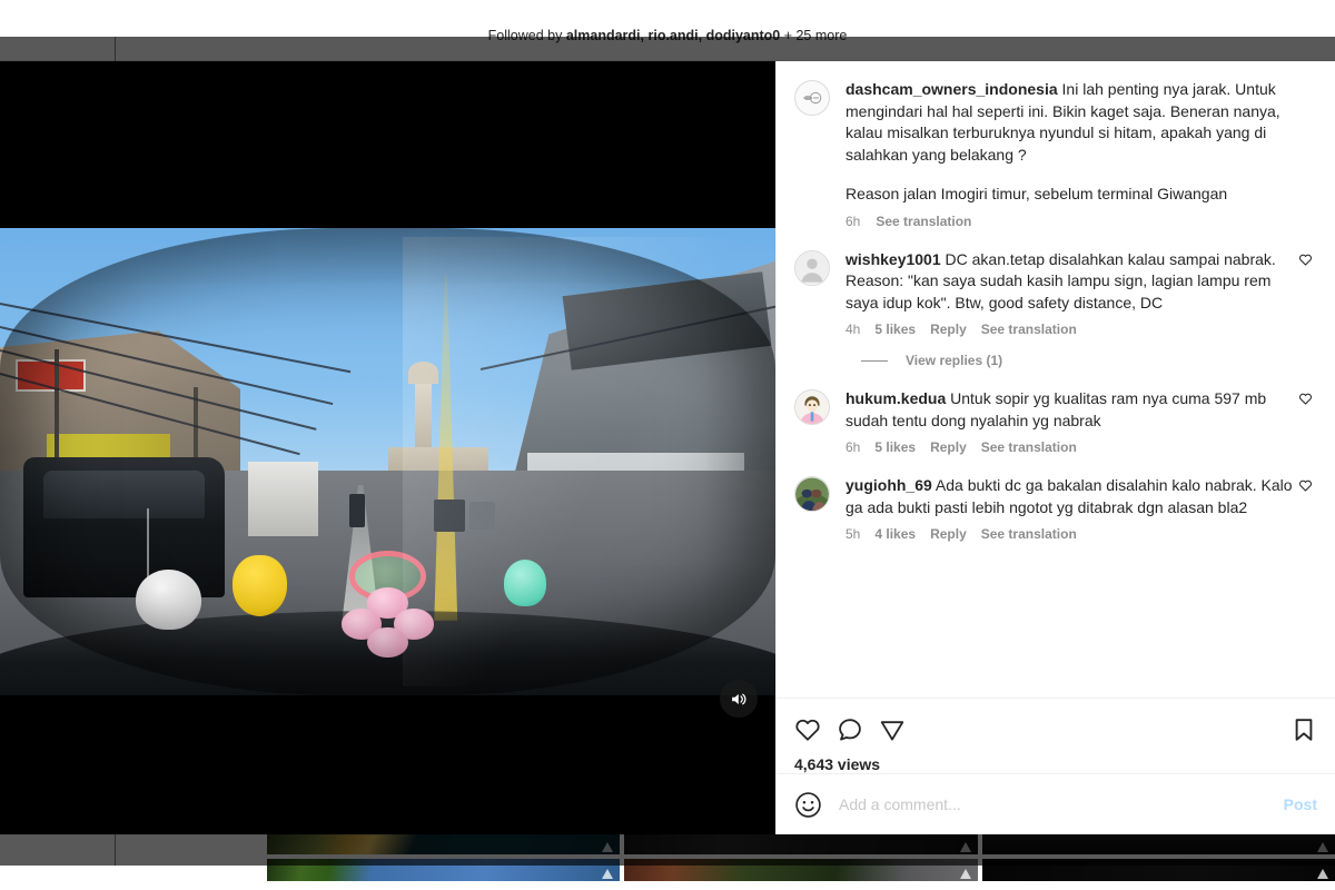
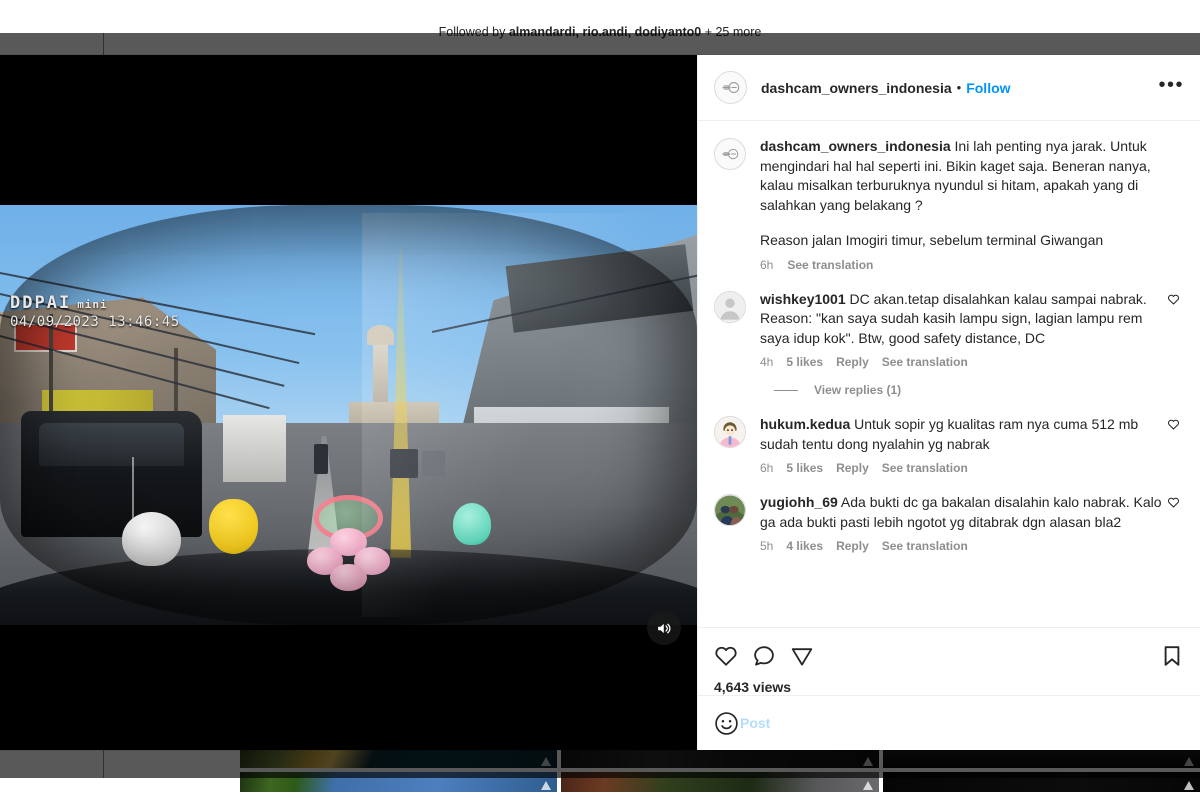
  Followed by almandardi, rio.andi, dodiyanto0 + 25 more
+ DDPAI mini
+ 04/09/2023 13:46:45
+ dashcam_owners_indonesia
+ •
+ Follow
+ •••
  dashcam_owners_indonesia Ini lah penting nya jarak. Untuk mengindari hal hal seperti ini. Bikin kaget saja. Beneran nanya, kalau misalkan terburuknya nyundul si hitam, apakah yang di salahkan yang belakang ?
  Reason jalan Imogiri timur, sebelum terminal Giwangan
  6h
  See translation
  wishkey1001 DC akan.tetap disalahkan kalau sampai nabrak. Reason: "kan saya sudah kasih lampu sign, lagian lampu rem saya idup kok". Btw, good safety distance, DC
  4h
  5 likes
  Reply
  See translation
  View replies (1)
- hukum.kedua Untuk sopir yg kualitas ram nya cuma 597 mb sudah tentu dong nyalahin yg nabrak
+ hukum.kedua Untuk sopir yg kualitas ram nya cuma 512 mb sudah tentu dong nyalahin yg nabrak
  6h
  5 likes
  Reply
  See translation
  yugiohh_69 Ada bukti dc ga bakalan disalahin kalo nabrak. Kalo ga ada bukti pasti lebih ngotot yg ditabrak dgn alasan bla2
  5h
  4 likes
  Reply
  See translation
  4,643 views
- Add a comment...
  Post
